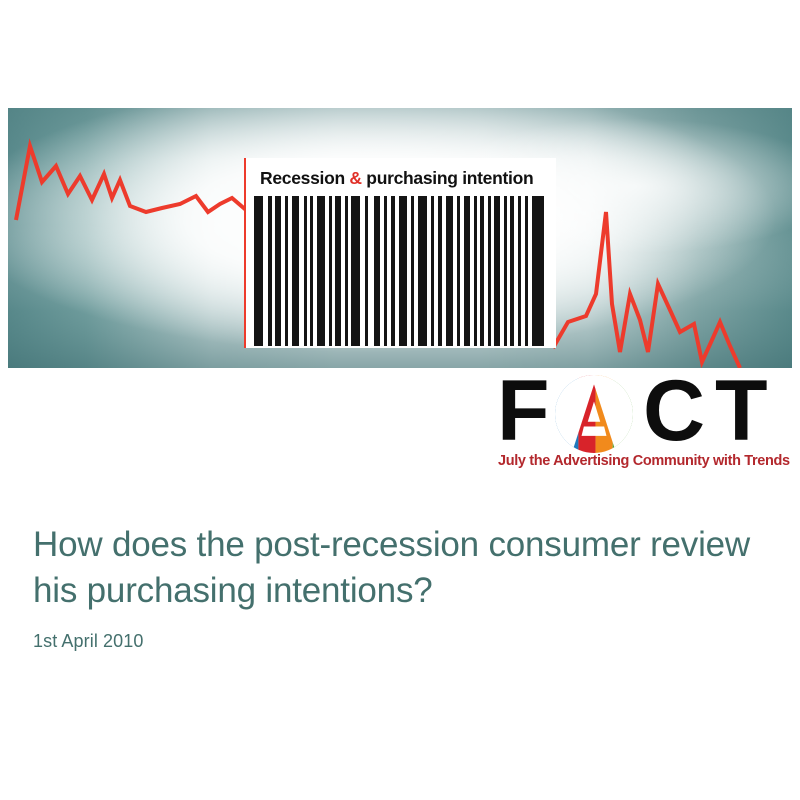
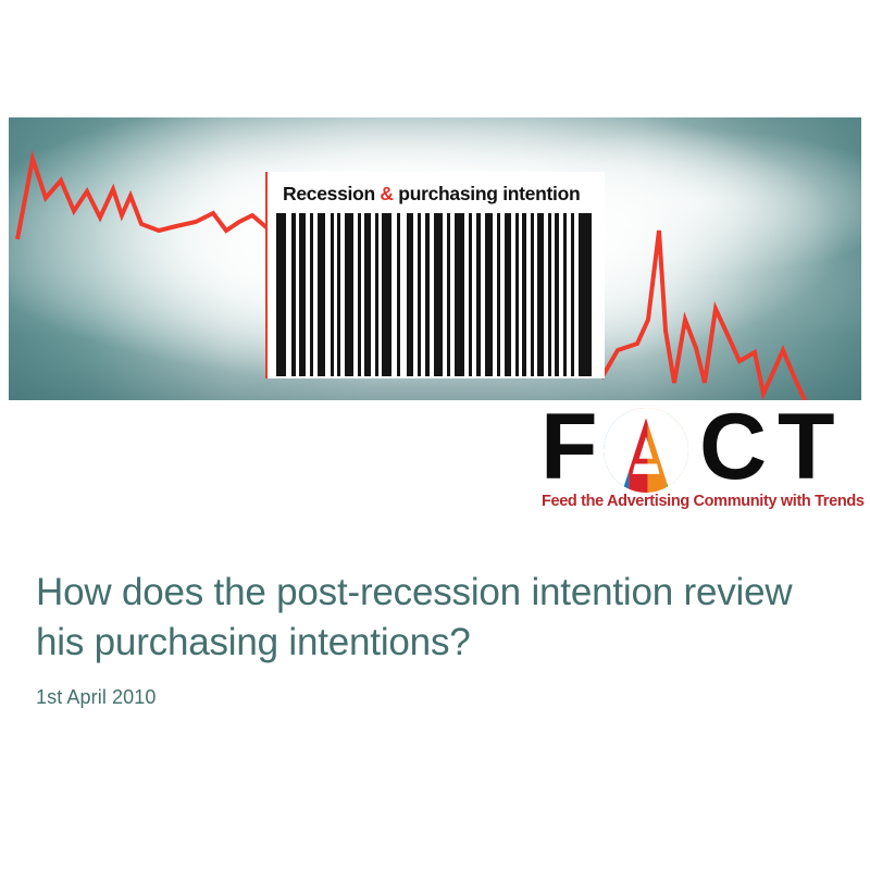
  Recession & purchasing intention
  F
  C
  T
- July the Advertising Community with Trends
+ Feed the Advertising Community with Trends
- How does the post-recession consumer review his purchasing intentions?
+ How does the post-recession intention review his purchasing intentions?
  1st April 2010
